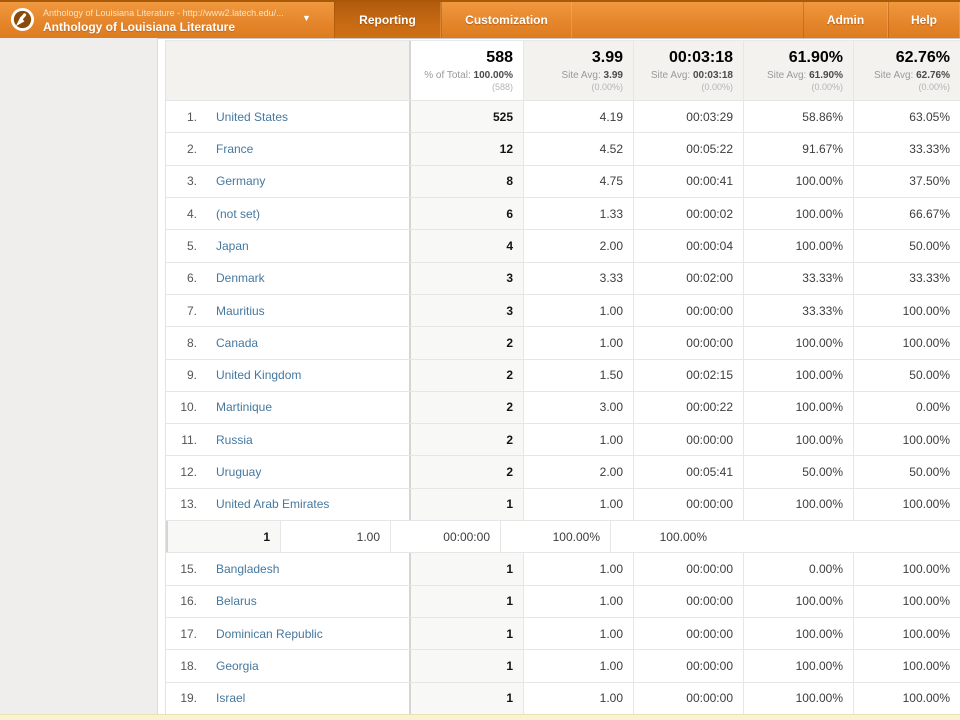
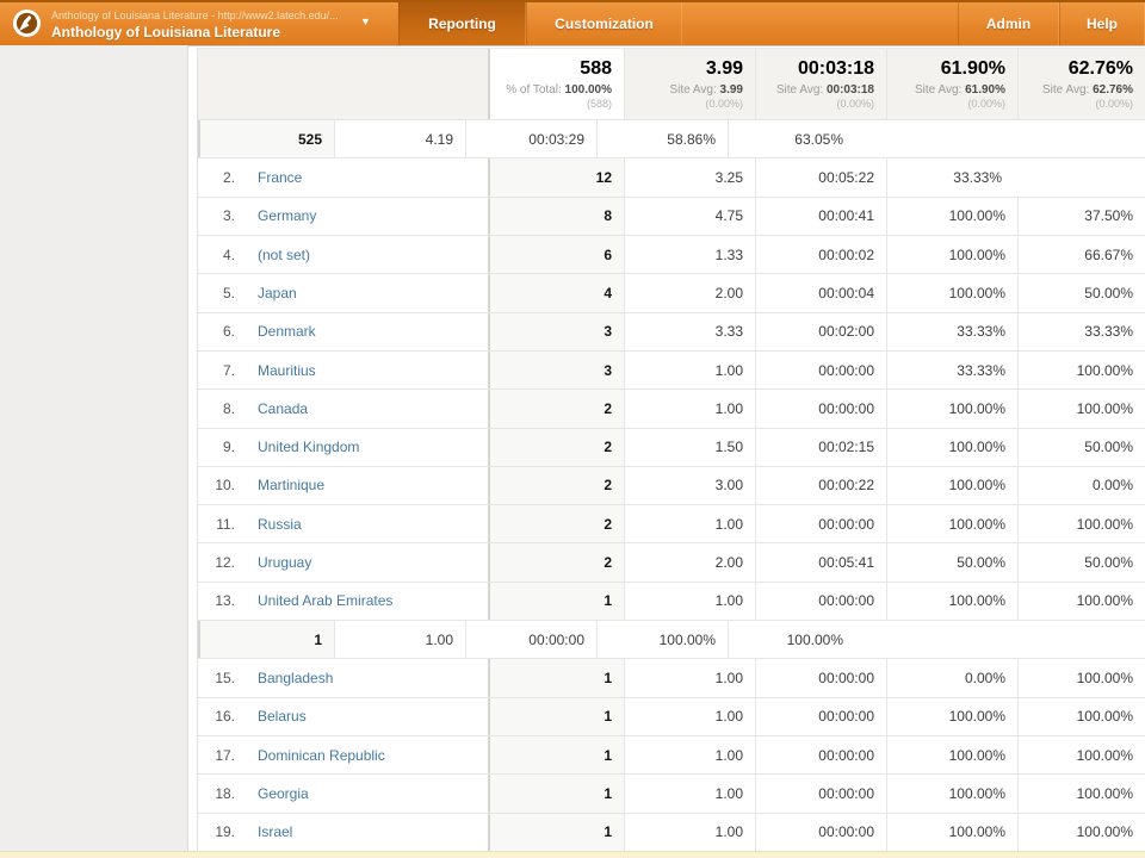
  Anthology of Louisiana Literature - http://www2.latech.edu/...
  Anthology of Louisiana Literature
  ▼
  Reporting
  Customization
  Admin
  Help
  588
  % of Total: 100.00%
  (588)
  3.99
  Site Avg: 3.99
  (0.00%)
  00:03:18
  Site Avg: 00:03:18
  (0.00%)
  61.90%
  Site Avg: 61.90%
  (0.00%)
  62.76%
  Site Avg: 62.76%
  (0.00%)
- 1.
- United States
  525
  4.19
  00:03:29
  58.86%
  63.05%
  2.
  France
  12
- 4.52
+ 3.25
  00:05:22
- 91.67%
  33.33%
  3.
  Germany
  8
  4.75
  00:00:41
  100.00%
  37.50%
  4.
  (not set)
  6
  1.33
  00:00:02
  100.00%
  66.67%
  5.
  Japan
  4
  2.00
  00:00:04
  100.00%
  50.00%
  6.
  Denmark
  3
  3.33
  00:02:00
  33.33%
  33.33%
  7.
  Mauritius
  3
  1.00
  00:00:00
  33.33%
  100.00%
  8.
  Canada
  2
  1.00
  00:00:00
  100.00%
  100.00%
  9.
  United Kingdom
  2
  1.50
  00:02:15
  100.00%
  50.00%
  10.
  Martinique
  2
  3.00
  00:00:22
  100.00%
  0.00%
  11.
  Russia
  2
  1.00
  00:00:00
  100.00%
  100.00%
  12.
  Uruguay
  2
  2.00
  00:05:41
  50.00%
  50.00%
  13.
  United Arab Emirates
  1
  1.00
  00:00:00
  100.00%
  100.00%
  1
  1.00
  00:00:00
  100.00%
  100.00%
  15.
  Bangladesh
  1
  1.00
  00:00:00
  0.00%
  100.00%
  16.
  Belarus
  1
  1.00
  00:00:00
  100.00%
  100.00%
  17.
  Dominican Republic
  1
  1.00
  00:00:00
  100.00%
  100.00%
  18.
  Georgia
  1
  1.00
  00:00:00
  100.00%
  100.00%
  19.
  Israel
  1
  1.00
  00:00:00
  100.00%
  100.00%
